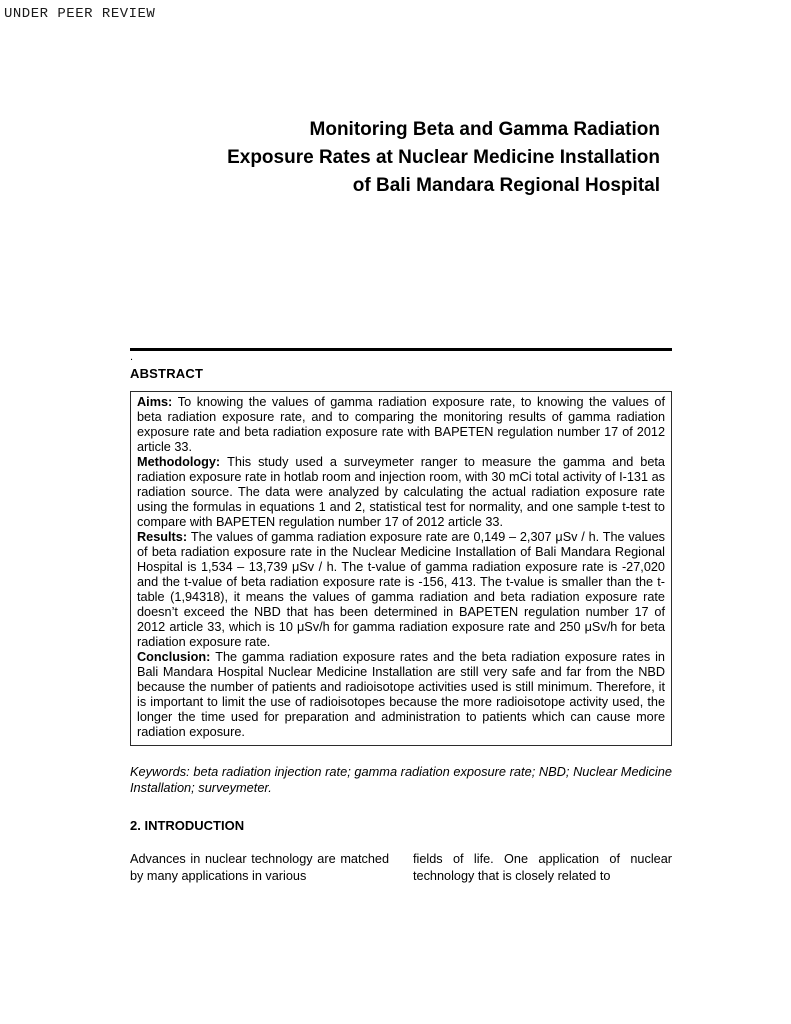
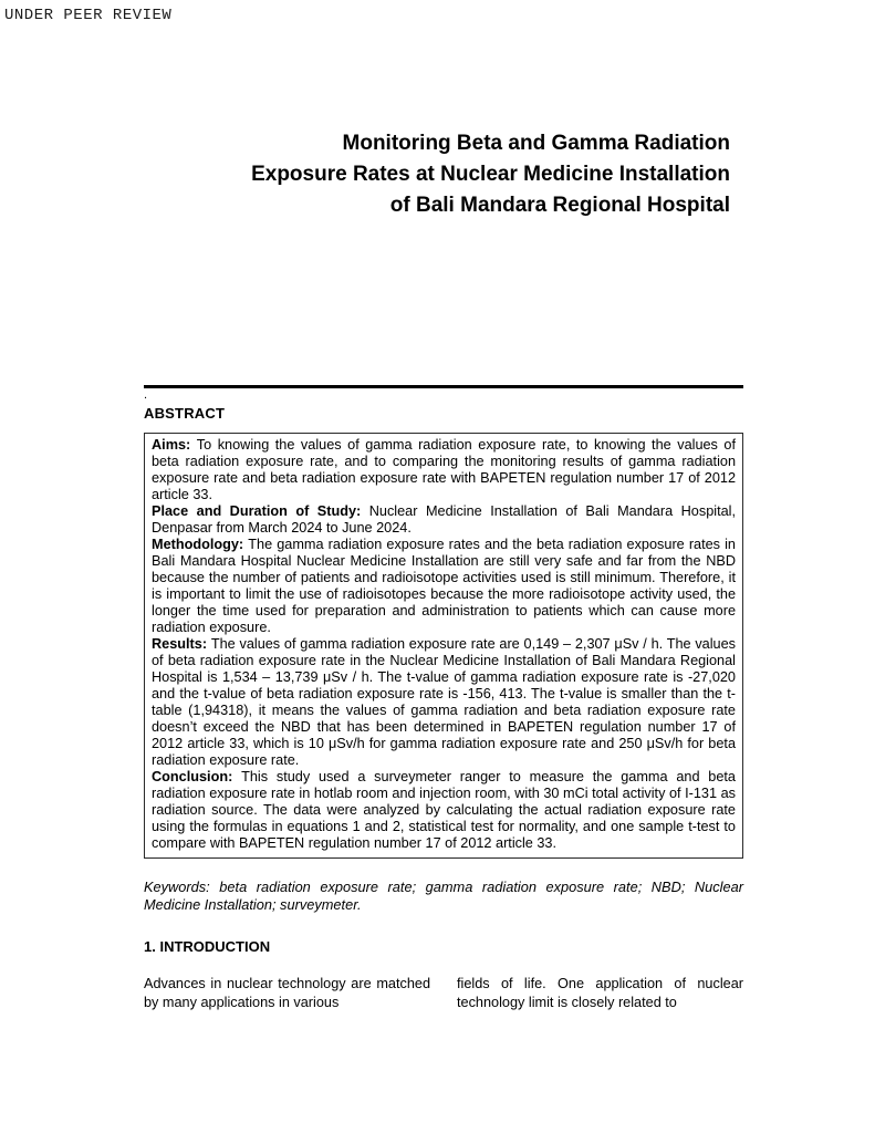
  UNDER PEER REVIEW
  Monitoring Beta and Gamma Radiation
  Exposure Rates at Nuclear Medicine Installation
  of Bali Mandara Regional Hospital
  .
  ABSTRACT
  Aims: To knowing the values of gamma radiation exposure rate, to knowing the values of beta radiation exposure rate, and to comparing the monitoring results of gamma radiation exposure rate and beta radiation exposure rate with BAPETEN regulation number 17 of 2012 article 33.
+ Place and Duration of Study: Nuclear Medicine Installation of Bali Mandara Hospital, Denpasar from March 2024 to June 2024.
- Methodology: This study used a surveymeter ranger to measure the gamma and beta radiation exposure rate in hotlab room and injection room, with 30 mCi total activity of I-131 as radiation source. The data were analyzed by calculating the actual radiation exposure rate using the formulas in equations 1 and 2, statistical test for normality, and one sample t-test to compare with BAPETEN regulation number 17 of 2012 article 33.
+ Methodology: The gamma radiation exposure rates and the beta radiation exposure rates in Bali Mandara Hospital Nuclear Medicine Installation are still very safe and far from the NBD because the number of patients and radioisotope activities used is still minimum. Therefore, it is important to limit the use of radioisotopes because the more radioisotope activity used, the longer the time used for preparation and administration to patients which can cause more radiation exposure.
  Results: The values of gamma radiation exposure rate are 0,149 – 2,307 μSv / h. The values of beta radiation exposure rate in the Nuclear Medicine Installation of Bali Mandara Regional Hospital is 1,534 – 13,739 μSv / h. The t-value of gamma radiation exposure rate is -27,020 and the t-value of beta radiation exposure rate is -156, 413. The t-value is smaller than the t-table (1,94318), it means the values of gamma radiation and beta radiation exposure rate doesn’t exceed the NBD that has been determined in BAPETEN regulation number 17 of 2012 article 33, which is 10 μSv/h for gamma radiation exposure rate and 250 μSv/h for beta radiation exposure rate.
- Conclusion: The gamma radiation exposure rates and the beta radiation exposure rates in Bali Mandara Hospital Nuclear Medicine Installation are still very safe and far from the NBD because the number of patients and radioisotope activities used is still minimum. Therefore, it is important to limit the use of radioisotopes because the more radioisotope activity used, the longer the time used for preparation and administration to patients which can cause more radiation exposure.
+ Conclusion: This study used a surveymeter ranger to measure the gamma and beta radiation exposure rate in hotlab room and injection room, with 30 mCi total activity of I-131 as radiation source. The data were analyzed by calculating the actual radiation exposure rate using the formulas in equations 1 and 2, statistical test for normality, and one sample t-test to compare with BAPETEN regulation number 17 of 2012 article 33.
- Keywords: beta radiation injection rate; gamma radiation exposure rate; NBD; Nuclear Medicine Installation; surveymeter.
+ Keywords: beta radiation exposure rate; gamma radiation exposure rate; NBD; Nuclear Medicine Installation; surveymeter.
- 2. INTRODUCTION
+ 1. INTRODUCTION
  Advances in nuclear technology are matched by many applications in various
- fields of life. One application of nuclear technology that is closely related to
+ fields of life. One application of nuclear technology limit is closely related to
